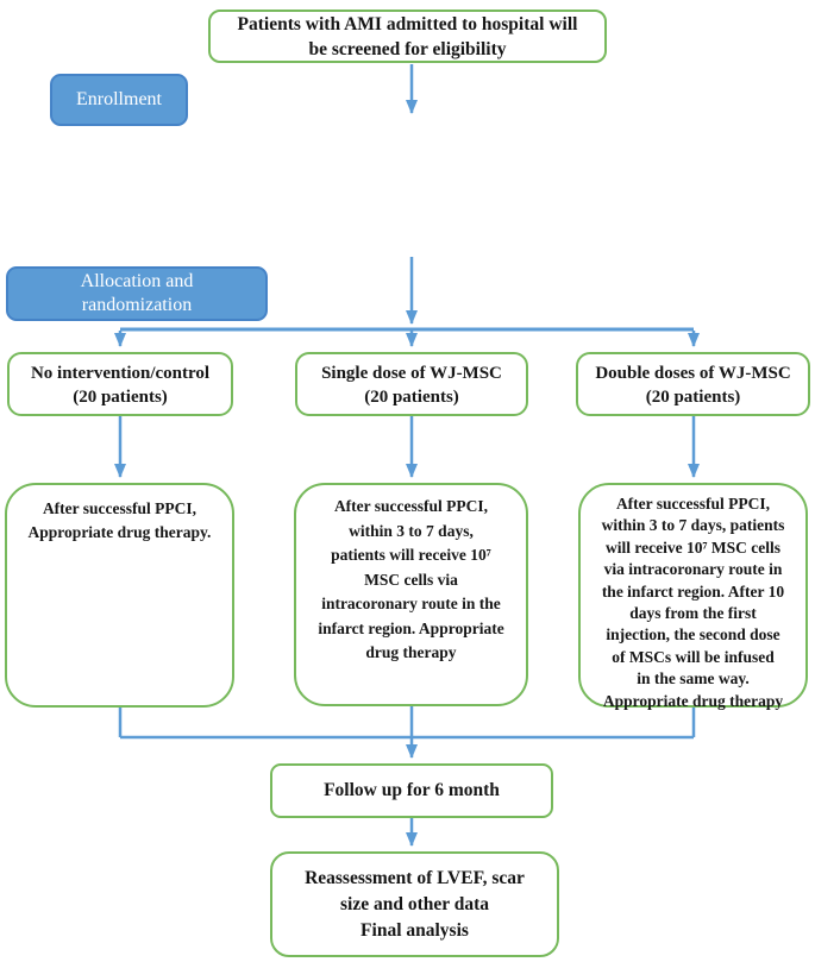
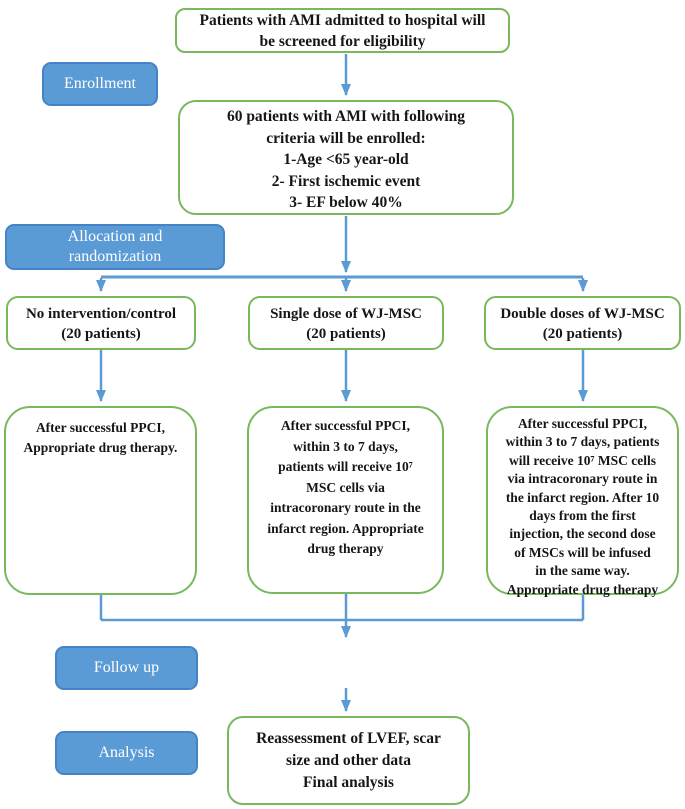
  Enrollment
  Allocation and
  randomization
+ Follow up
+ Analysis
  Patients with AMI admitted to hospital will
  be screened for eligibility
+ 60 patients with AMI with following
+ criteria will be enrolled:
+ 1-Age <65 year-old
+ 2- First ischemic event
+ 3- EF below 40%
  No intervention/control
  (20 patients)
  Single dose of WJ-MSC
  (20 patients)
  Double doses of WJ-MSC
  (20 patients)
  After successful PPCI,
  Appropriate drug therapy.
  After successful PPCI,
  within 3 to 7 days,
  patients will receive 10⁷
  MSC cells via
  intracoronary route in the
  infarct region. Appropriate
  drug therapy
  After successful PPCI,
  within 3 to 7 days, patients
  will receive 10⁷ MSC cells
  via intracoronary route in
  the infarct region. After 10
  days from the first
  injection, the second dose
  of MSCs will be infused
  in the same way.
  Appropriate drug therapy
- Follow up for 6 month
  Reassessment of LVEF, scar
  size and other data
  Final analysis
